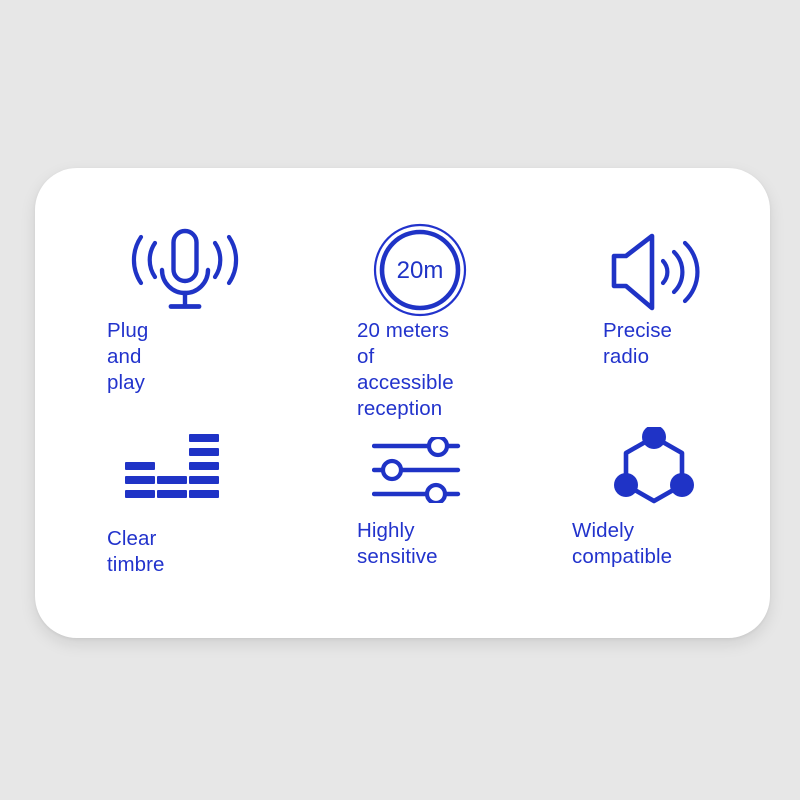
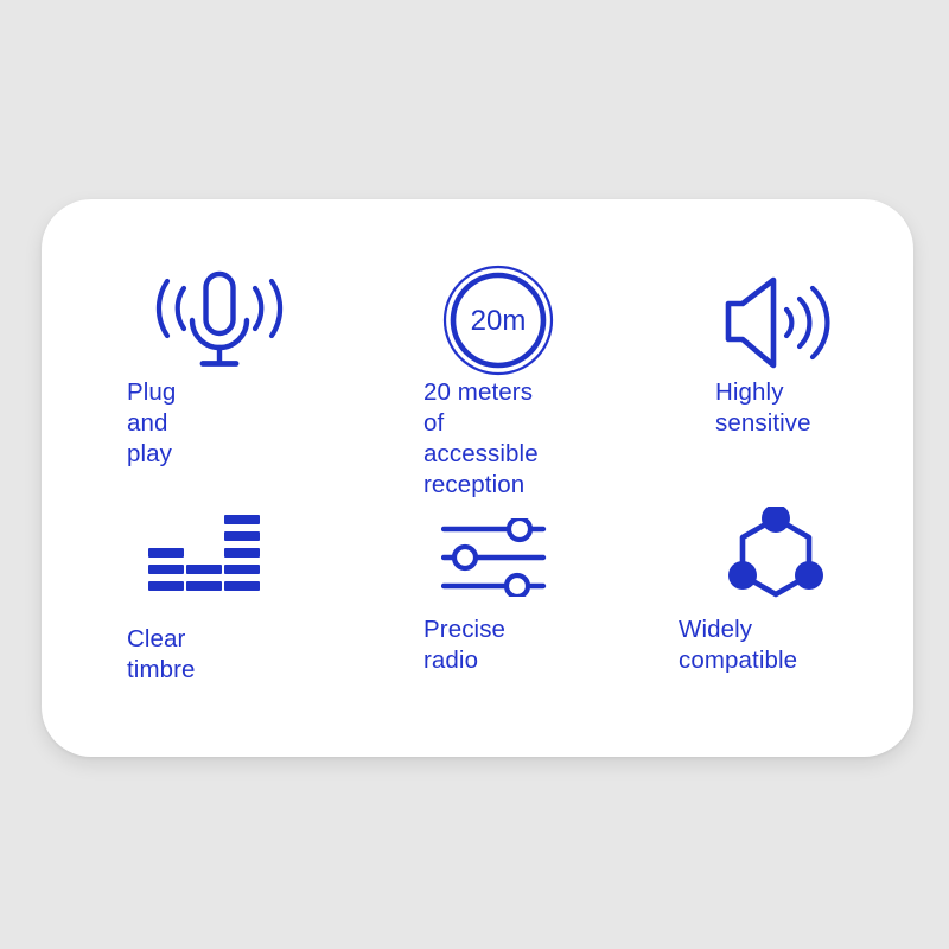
  Plug and play
  20m
  20 meters of
  accessible reception
- Precise radio
+ Highly sensitive
  Clear timbre
- Highly sensitive
+ Precise radio
  Widely compatible
